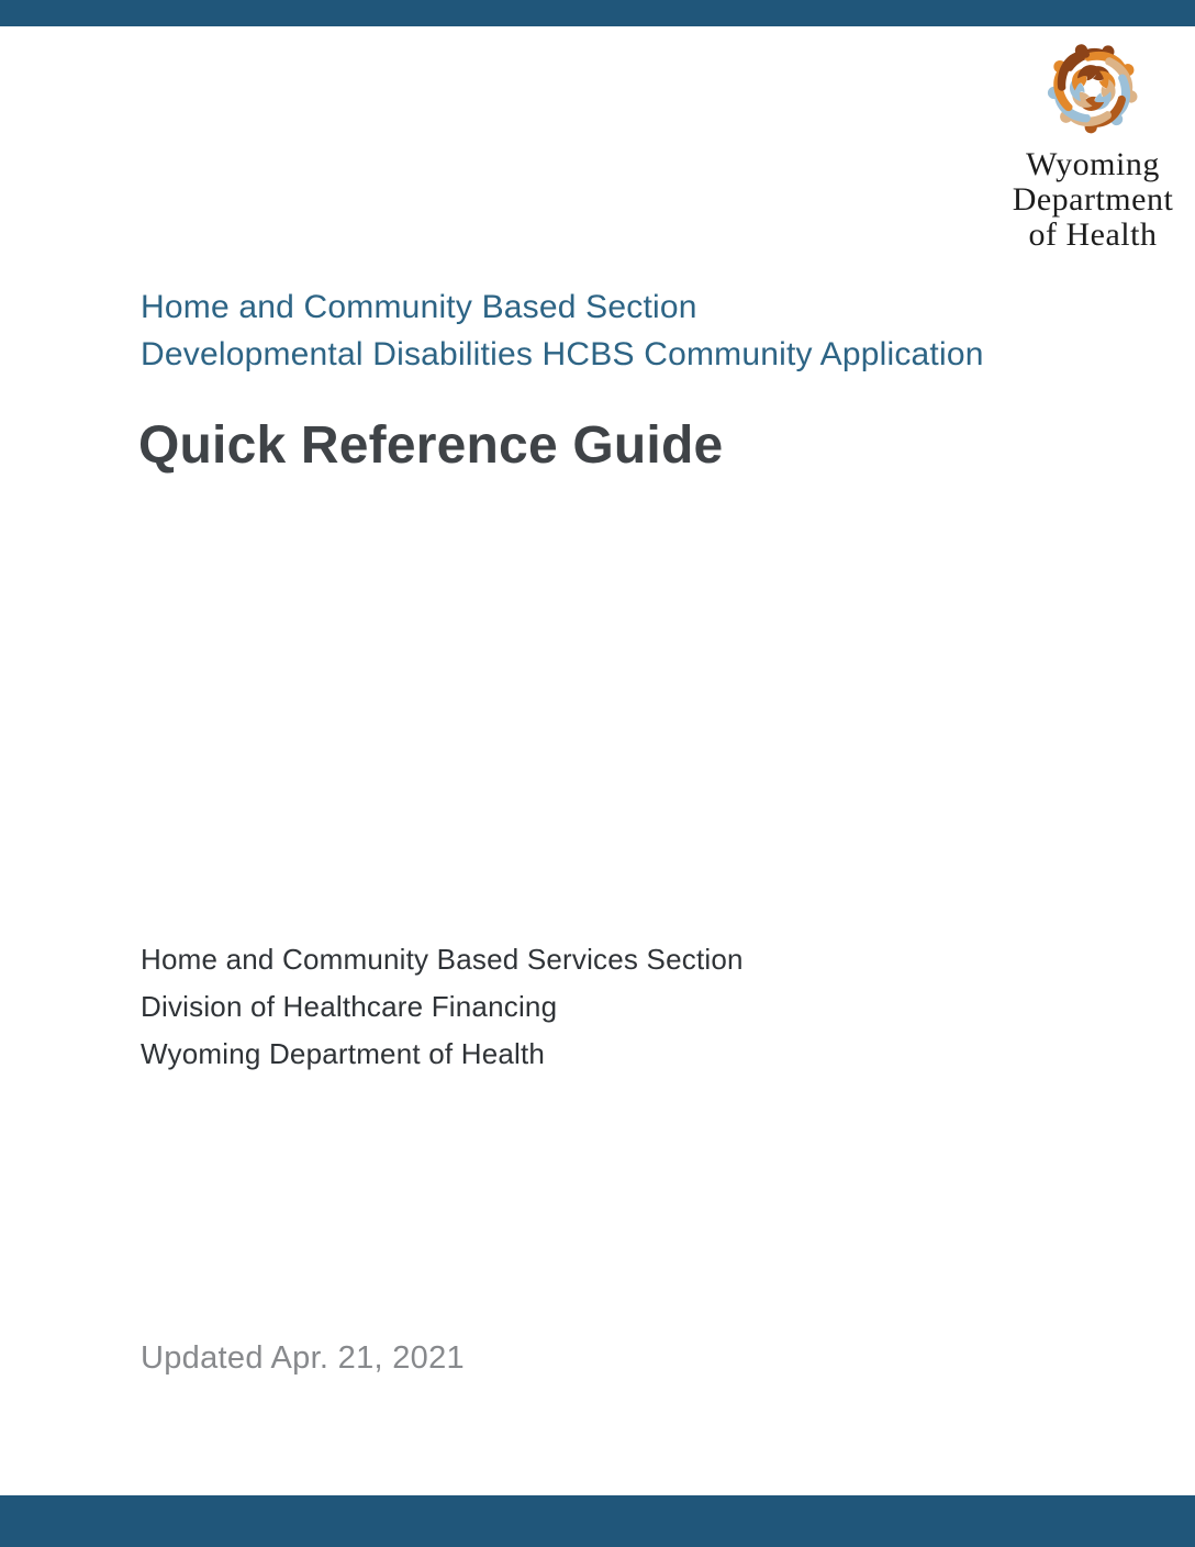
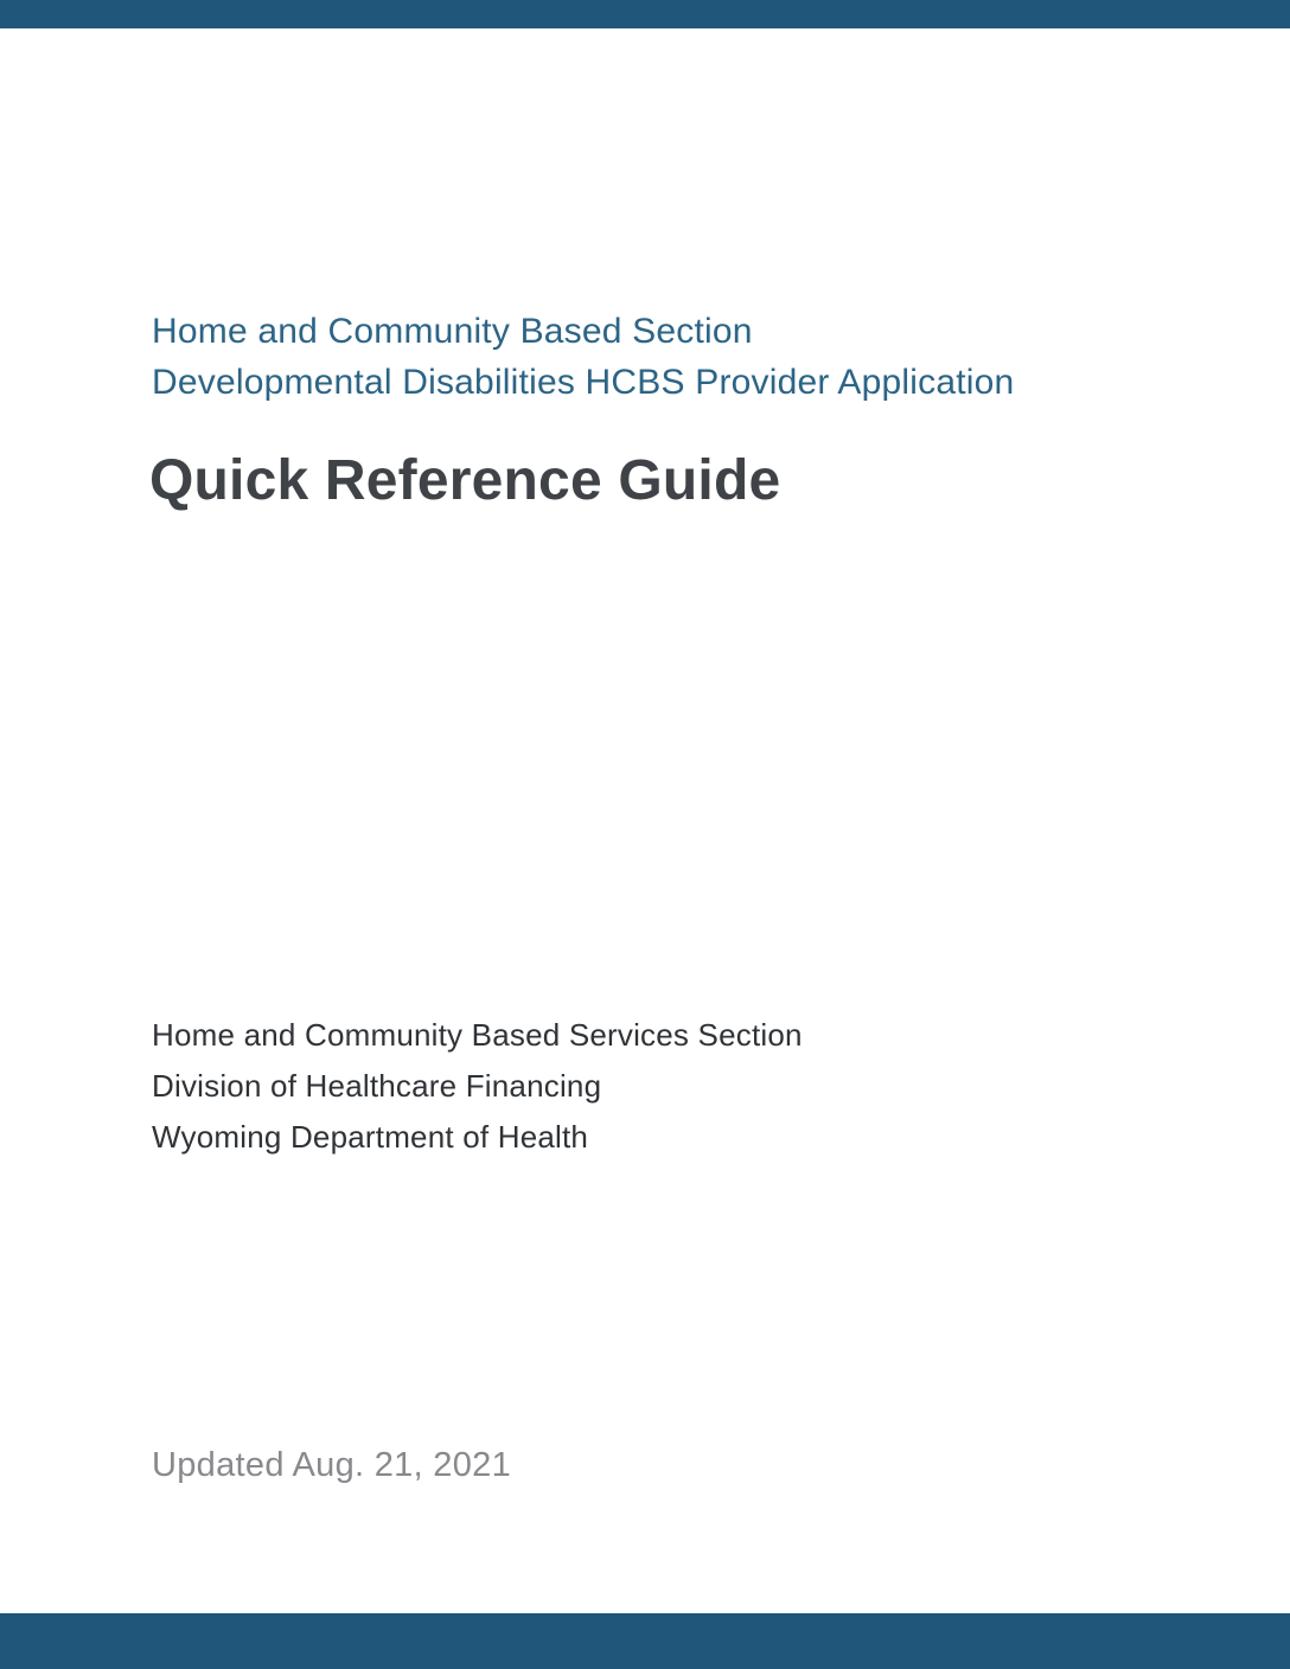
- Wyoming
- Department
- of Health
  Home and Community Based Section
- Developmental Disabilities HCBS Community Application
+ Developmental Disabilities HCBS Provider Application
  Quick Reference Guide
  Home and Community Based Services Section
  Division of Healthcare Financing
  Wyoming Department of Health
- Updated Apr. 21, 2021
+ Updated Aug. 21, 2021
